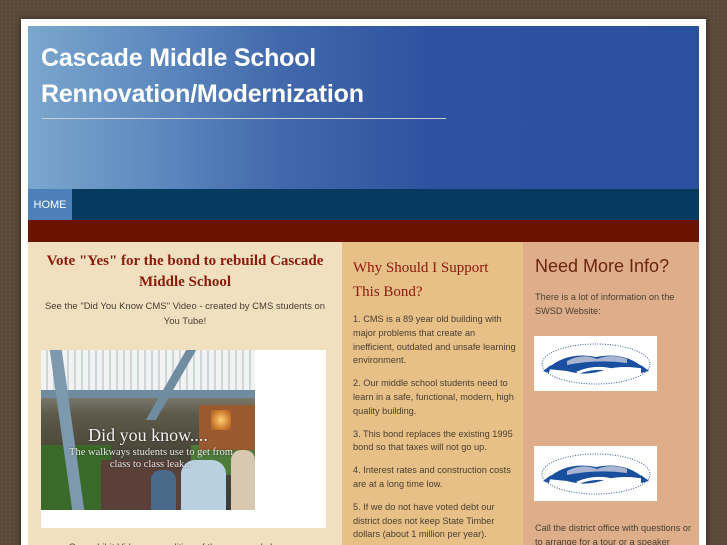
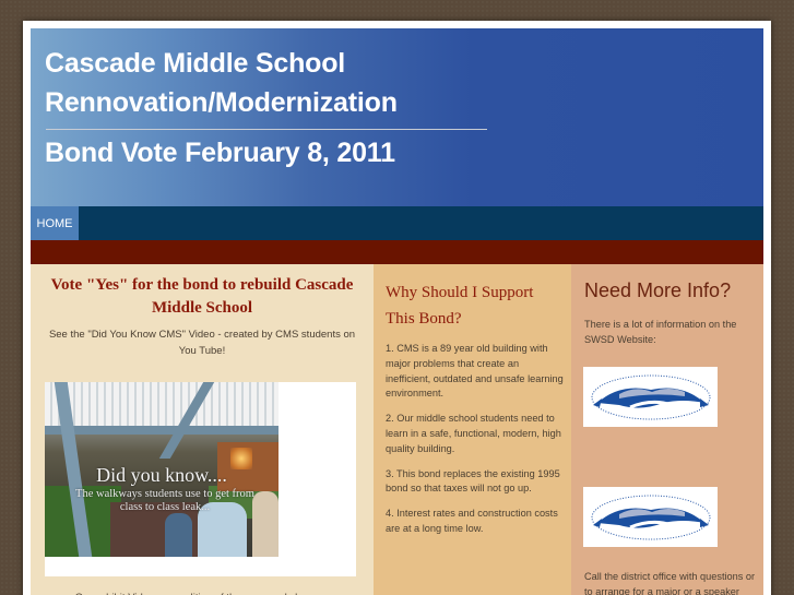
  Cascade Middle School
  Rennovation/Modernization
+ Bond Vote February 8, 2011
  HOME
  Vote "Yes" for the bond to rebuild Cascade Middle School
  See the "Did You Know CMS" Video - created by CMS students on You Tube!
  Did you know....
  The walkways students use to get from class to class leak...
  Why Should I Support This Bond?
  1. CMS is a 89 year old building with major problems that create an inefficient, outdated and unsafe learning environment.
  2. Our middle school students need to learn in a safe, functional, modern, high quality building.
  3. This bond replaces the existing 1995 bond so that taxes will not go up.
  4. Interest rates and construction costs are at a long time low.
- 5. If we do not have voted debt our district does not keep State Timber dollars (about 1 million per year).
  Need More Info?
  There is a lot of information on the SWSD Website:
- Call the district office with questions or to arrange for a tour or a speaker
+ Call the district office with questions or to arrange for a major or a speaker
